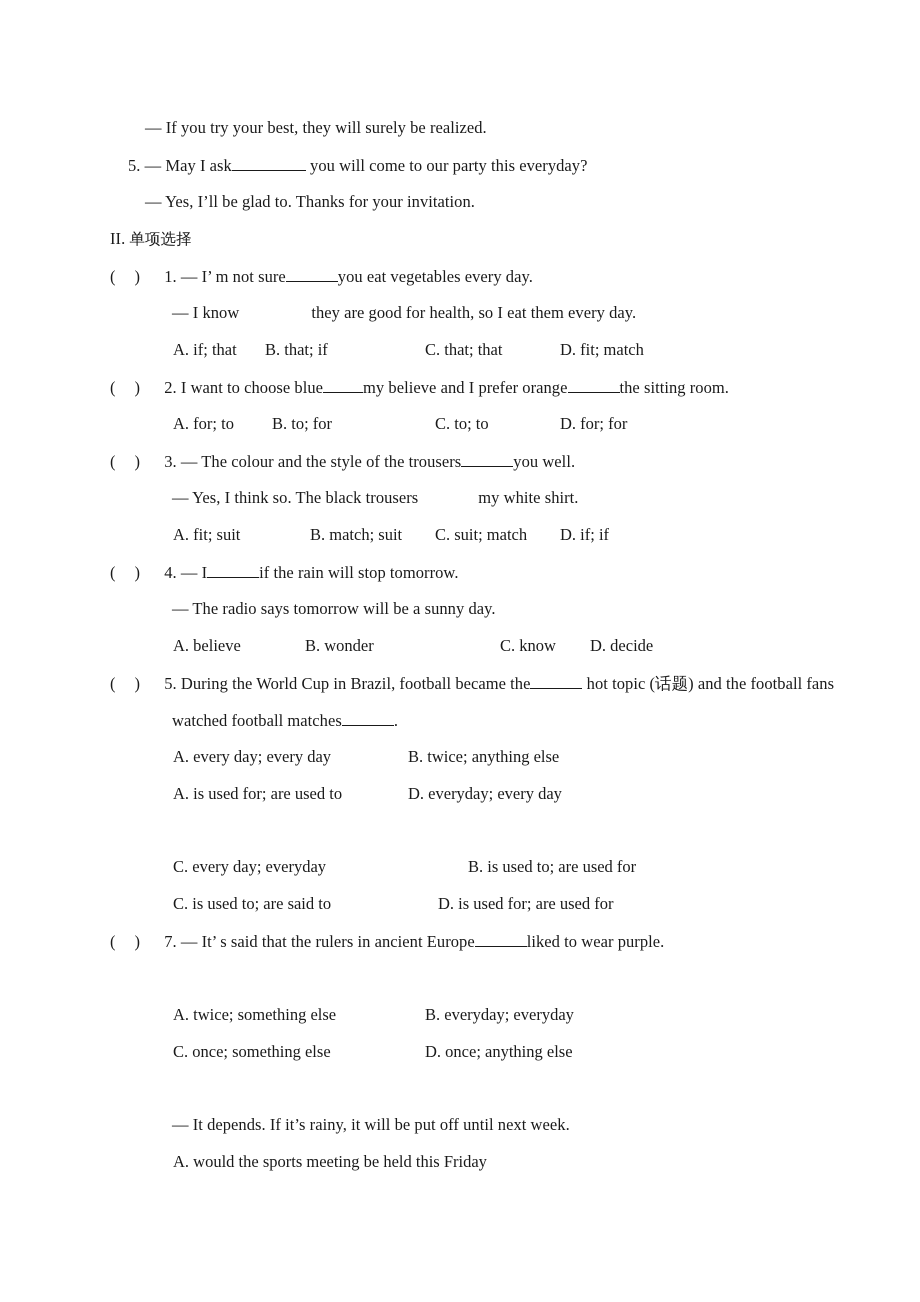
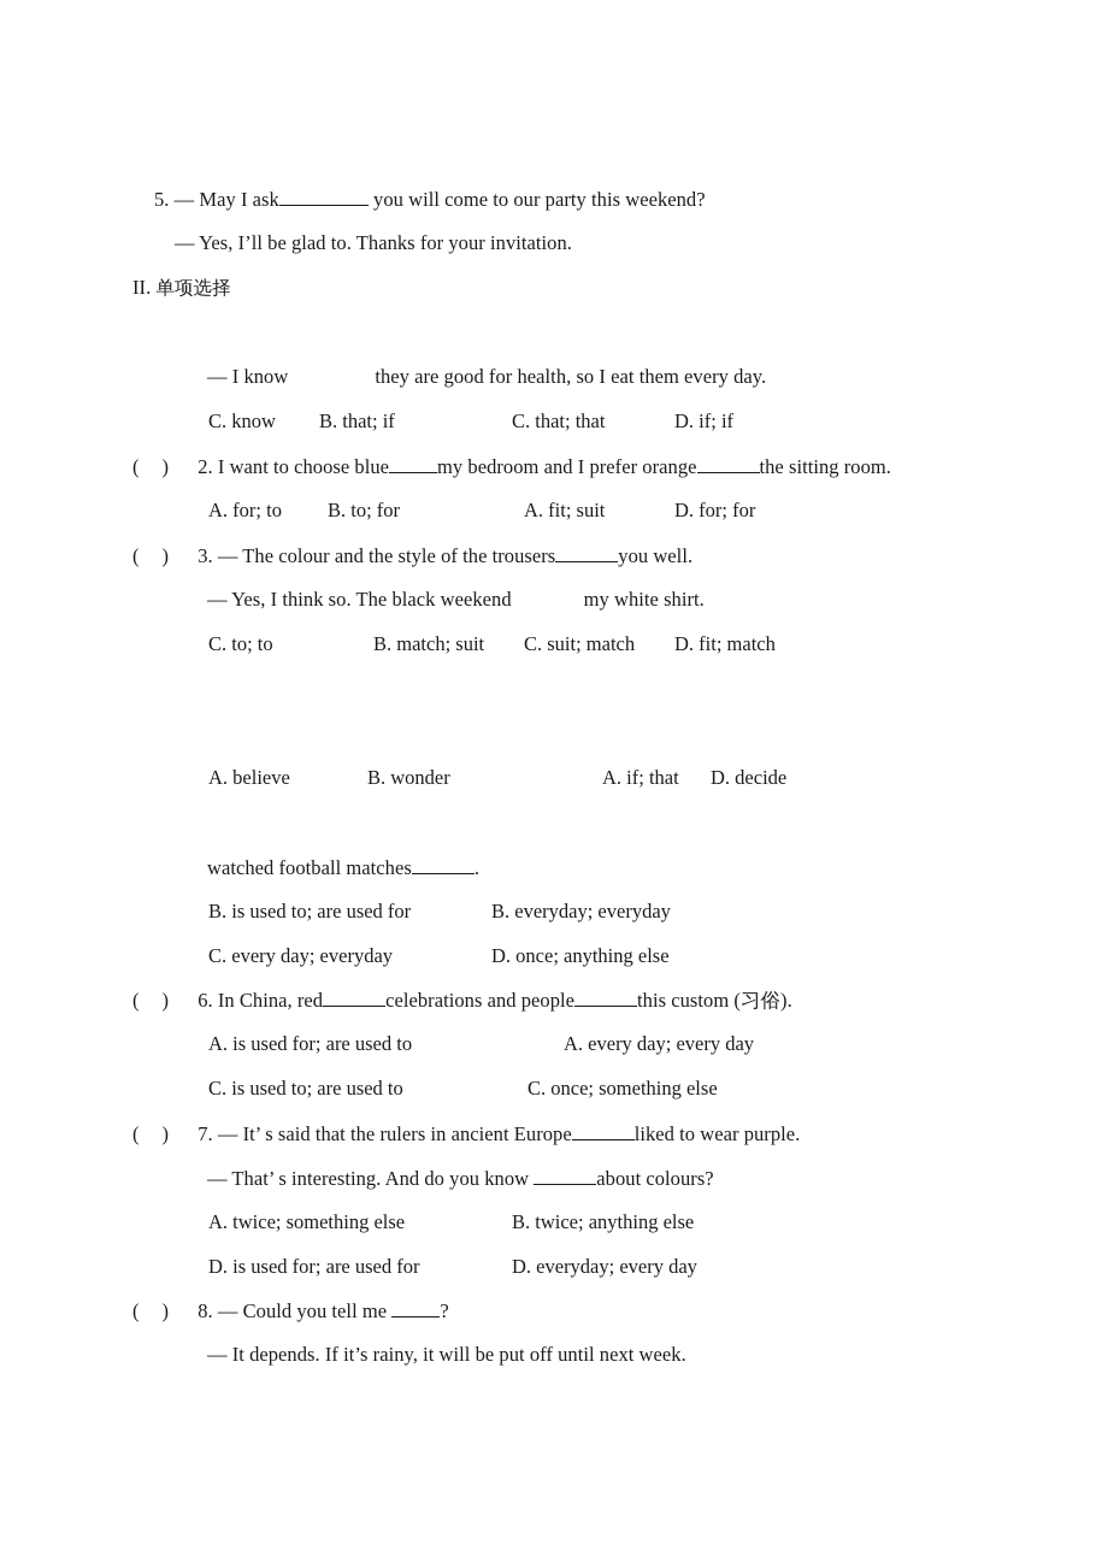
- — If you try your best, they will surely be realized.
- 5. — May I ask you will come to our party this everyday?
+ 5. — May I ask you will come to our party this weekend?
  — Yes, I’ll be glad to. Thanks for your invitation.
  II. 单项选择
- ( ) 1. — I’ m not sure you eat vegetables every day.
  — I know they are good for health, so I eat them every day.
- A. if; that
+ C. know
  B. that; if
  C. that; that
- D. fit; match
+ D. if; if
- ( ) 2. I want to choose blue my believe and I prefer orange the sitting room.
+ ( ) 2. I want to choose blue my bedroom and I prefer orange the sitting room.
  A. for; to
  B. to; for
- C. to; to
+ A. fit; suit
  D. for; for
  ( ) 3. — The colour and the style of the trousers you well.
- — Yes, I think so. The black trousers my white shirt.
+ — Yes, I think so. The black weekend my white shirt.
- A. fit; suit
+ C. to; to
  B. match; suit
  C. suit; match
- D. if; if
+ D. fit; match
- ( ) 4. — I if the rain will stop tomorrow.
- — The radio says tomorrow will be a sunny day.
  A. believe
  B. wonder
- C. know
+ A. if; that
  D. decide
- ( ) 5. During the World Cup in Brazil, football became the hot topic (话题) and the football fans
  watched football matches .
- A. every day; every day
+ B. is used to; are used for
- B. twice; anything else
+ B. everyday; everyday
- A. is used for; are used to
+ C. every day; everyday
- D. everyday; every day
+ D. once; anything else
+ ( ) 6. In China, red celebrations and people this custom (习俗).
- C. every day; everyday
+ A. is used for; are used to
- B. is used to; are used for
+ A. every day; every day
- C. is used to; are said to
+ C. is used to; are used to
- D. is used for; are used for
+ C. once; something else
  ( ) 7. — It’ s said that the rulers in ancient Europe liked to wear purple.
+ — That’ s interesting. And do you know about colours?
  A. twice; something else
- B. everyday; everyday
+ B. twice; anything else
- C. once; something else
+ D. is used for; are used for
- D. once; anything else
+ D. everyday; every day
+ ( ) 8. — Could you tell me ?
  — It depends. If it’s rainy, it will be put off until next week.
- A. would the sports meeting be held this Friday
